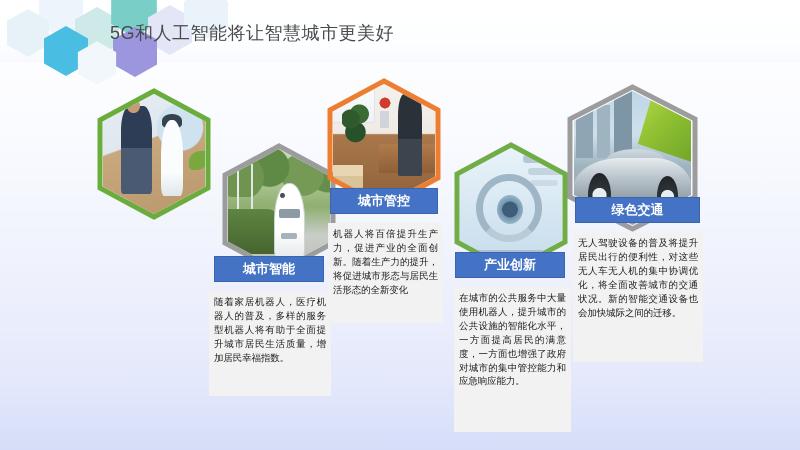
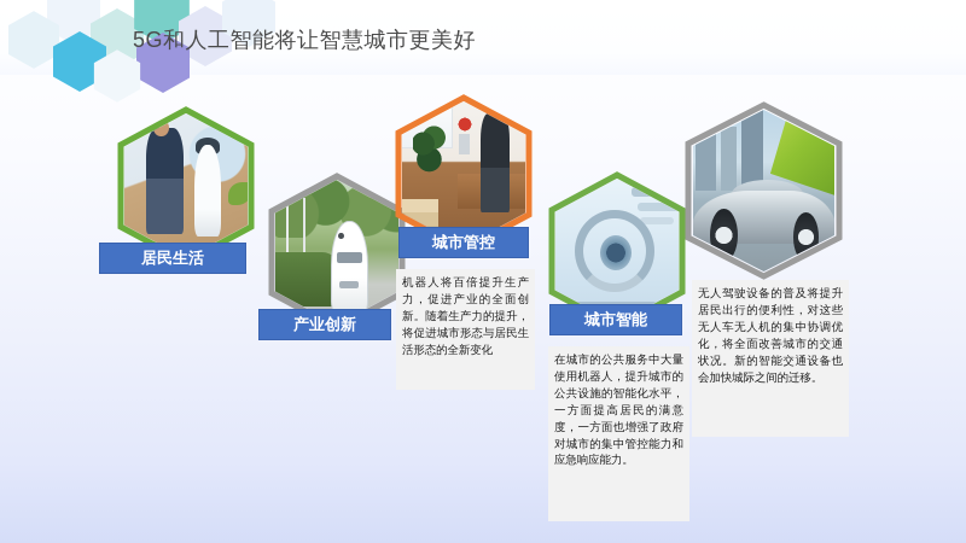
  5G和人工智能将让智慧城市更美好
+ 居民生活
- 城市智能
+ 产业创新
- 随着家居机器人，医疗机器人的普及，多样的服务型机器人将有助于全面提升城市居民生活质量，增加居民幸福指数。
  城市管控
  机器人将百倍提升生产力，促进产业的全面创新。随着生产力的提升，将促进城市形态与居民生活形态的全新变化
- 产业创新
+ 城市智能
  在城市的公共服务中大量使用机器人，提升城市的公共设施的智能化水平，一方面提高居民的满意度，一方面也增强了政府对城市的集中管控能力和应急响应能力。
- 绿色交通
  无人驾驶设备的普及将提升居民出行的便利性，对这些无人车无人机的集中协调优化，将全面改善城市的交通状况。新的智能交通设备也会加快城际之间的迁移。
